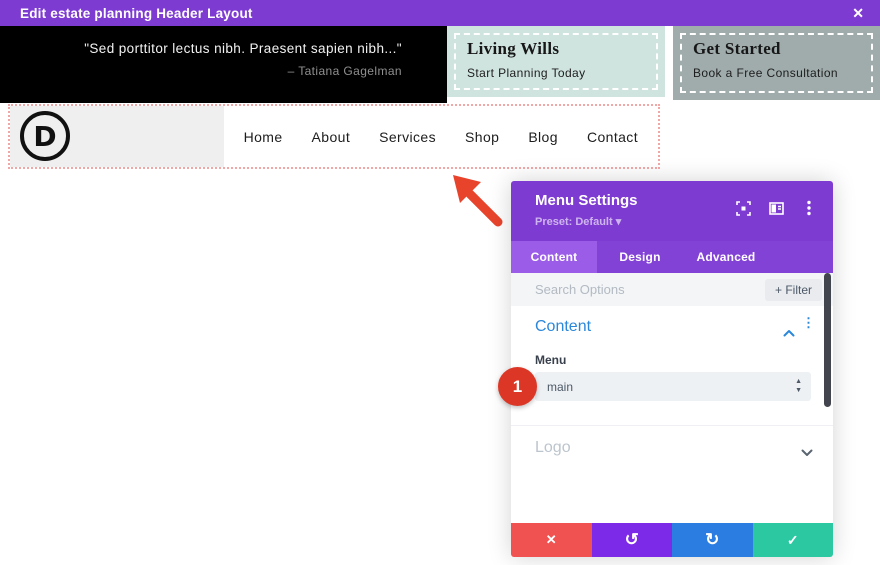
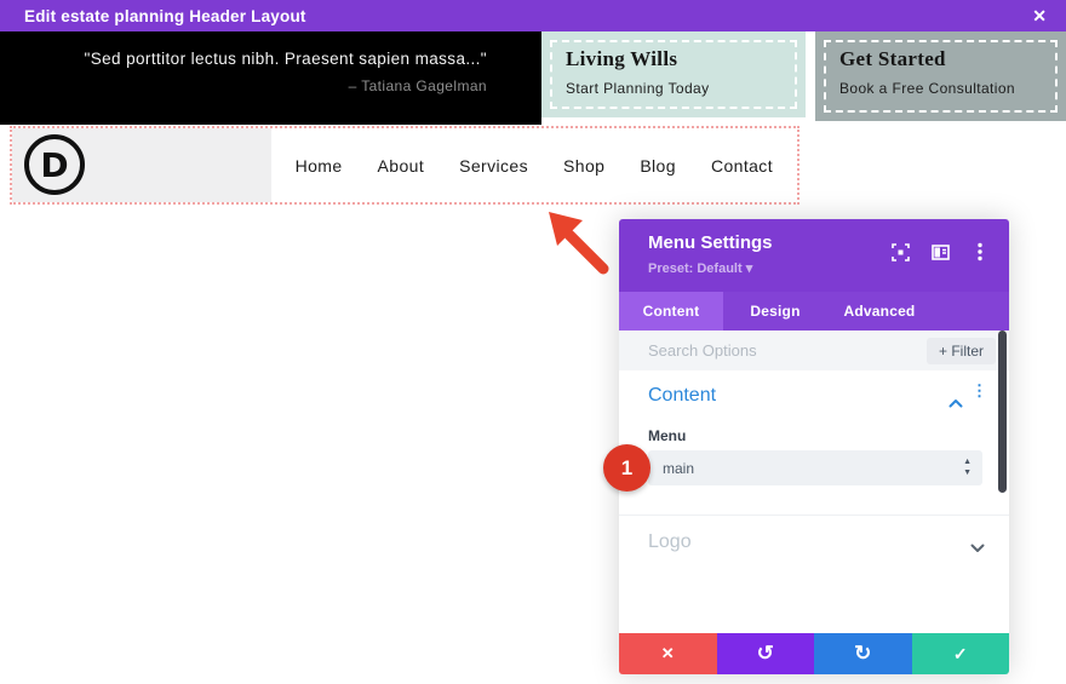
  Edit estate planning Header Layout
  ✕
- "Sed porttitor lectus nibh. Praesent sapien nibh..."
+ "Sed porttitor lectus nibh. Praesent sapien massa..."
  – Tatiana Gagelman
  Living Wills
  Start Planning Today
  Get Started
  Book a Free Consultation
  D
  Home
  About
  Services
  Shop
  Blog
  Contact
  1
  Menu Settings
  Preset: Default ▾
  Content
  Design
  Advanced
  Search Options
  + Filter
  Content
  ⋮
  Menu
  main
  Logo
  ✕
  ↺
  ↻
  ✓
